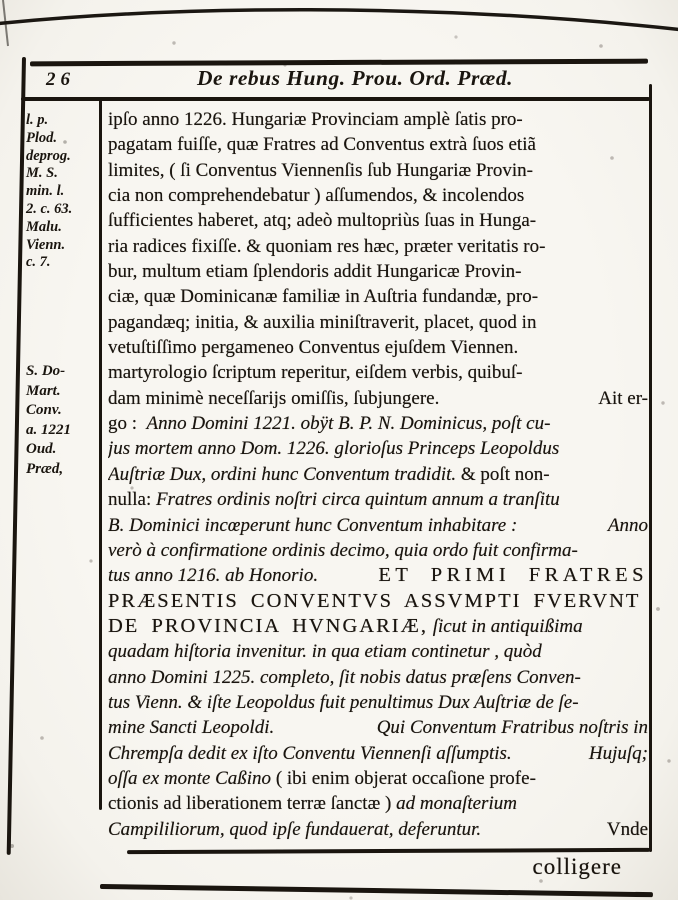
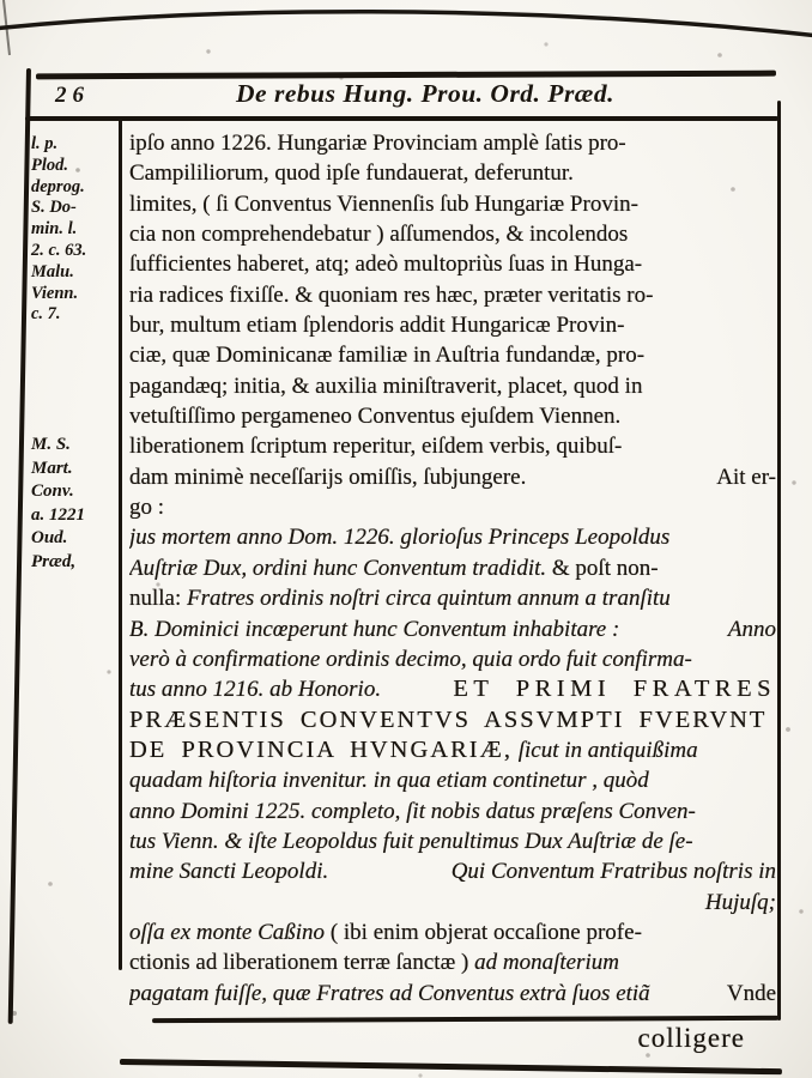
  26
  De rebus Hung. Prou. Ord. Præd.
  l. p.
  Plod.
  deprog.
- M. S.
+ S. Do-
  min. l.
  2. c. 63.
  Malu.
  Vienn.
  c. 7.
- S. Do-
+ M. S.
  Mart.
  Conv.
  a. 1221
  Oud.
  Præd,
  ipſo anno 1226. Hungariæ Provinciam amplè ſatis pro-
- pagatam fuiſſe, quæ Fratres ad Conventus extrà ſuos etiã
+ Campililiorum, quod ipſe fundauerat, deferuntur.
  limites, ( ſi Conventus Viennenſis ſub Hungariæ Provin-
  cia non comprehendebatur ) aſſumendos, & incolendos
  ſufficientes haberet, atq; adeò multopriùs ſuas in Hunga-
  ria radices fixiſſe. & quoniam res hæc, præter veritatis ro-
  bur, multum etiam ſplendoris addit Hungaricæ Provin-
  ciæ, quæ Dominicanæ familiæ in Auſtria fundandæ, pro-
  pagandæq; initia, & auxilia miniſtraverit, placet, quod in
  vetuſtiſſimo pergameneo Conventus ejuſdem Viennen.
- martyrologio ſcriptum reperitur, eiſdem verbis, quibuſ-
+ liberationem ſcriptum reperitur, eiſdem verbis, quibuſ-
  dam minimè neceſſarijs omiſſis, ſubjungere.
  Ait er-
  go :
- Anno Domini 1221. obÿt B. P. N. Dominicus, poſt cu-
  jus mortem anno Dom. 1226. glorioſus Princeps Leopoldus
  Auſtriæ Dux, ordini hunc Conventum tradidit.
  & poſt non-
  nulla:
  Fratres ordinis noſtri circa quintum annum a tranſitu
  B. Dominici incœperunt hunc Conventum inhabitare :
  Anno
  verò à confirmatione ordinis decimo, quia ordo fuit confirma-
  tus anno 1216. ab Honorio.
  ET PRIMI FRATRES
  PRÆSENTIS CONVENTVS ASSVMPTI FVERVNT
  DE PROVINCIA HVNGARIÆ,
  ſicut in antiquißima
  quadam hiſtoria invenitur. in qua etiam continetur , quòd
  anno Domini 1225. completo, ſit nobis datus præſens Conven-
  tus Vienn. & iſte Leopoldus fuit penultimus Dux Auſtriæ de ſe-
  mine Sancti Leopoldi.
  Qui Conventum Fratribus noſtris in
- Chrempſa dedit ex iſto Conventu Viennenſi aſſumptis.
  Hujuſq;
  oſſa ex monte Caßino
  ( ibi enim objerat occaſione profe-
  ctionis ad liberationem terræ ſanctæ )
  ad monaſterium
- Campililiorum, quod ipſe fundauerat, deferuntur.
+ pagatam fuiſſe, quæ Fratres ad Conventus extrà ſuos etiã
  Vnde
  colligere
